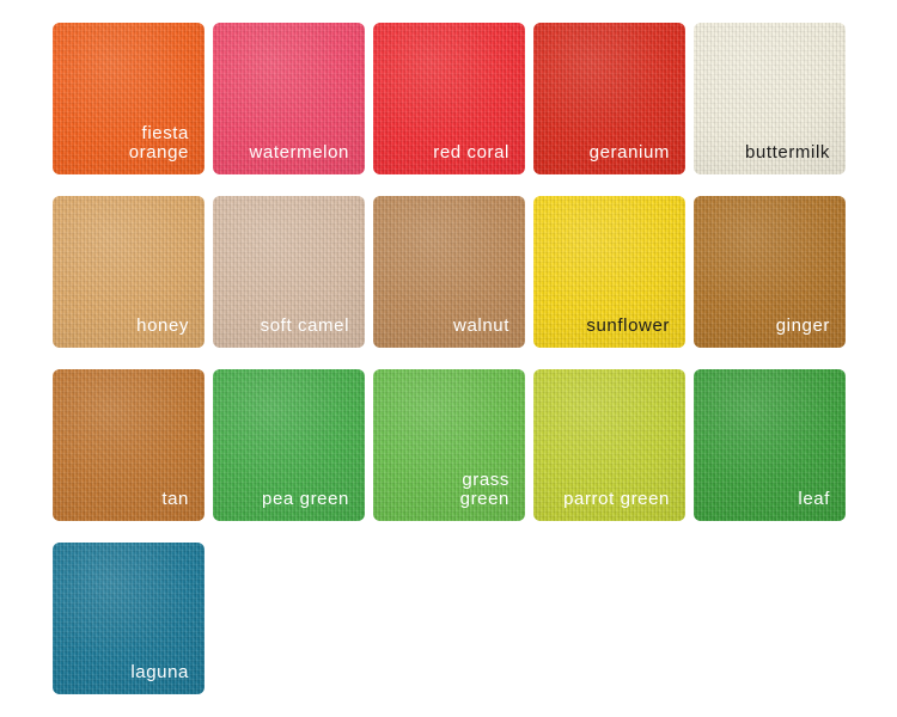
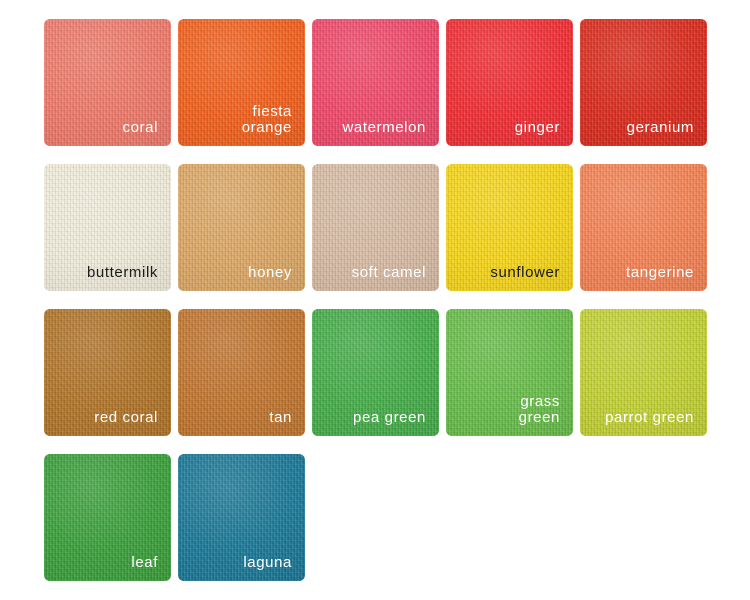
+ coral
  fiesta
  orange
  watermelon
- red coral
+ ginger
  geranium
  buttermilk
  honey
  soft camel
- walnut
  sunflower
+ tangerine
- ginger
+ red coral
  tan
  pea green
  grass
  green
  parrot green
  leaf
  laguna
